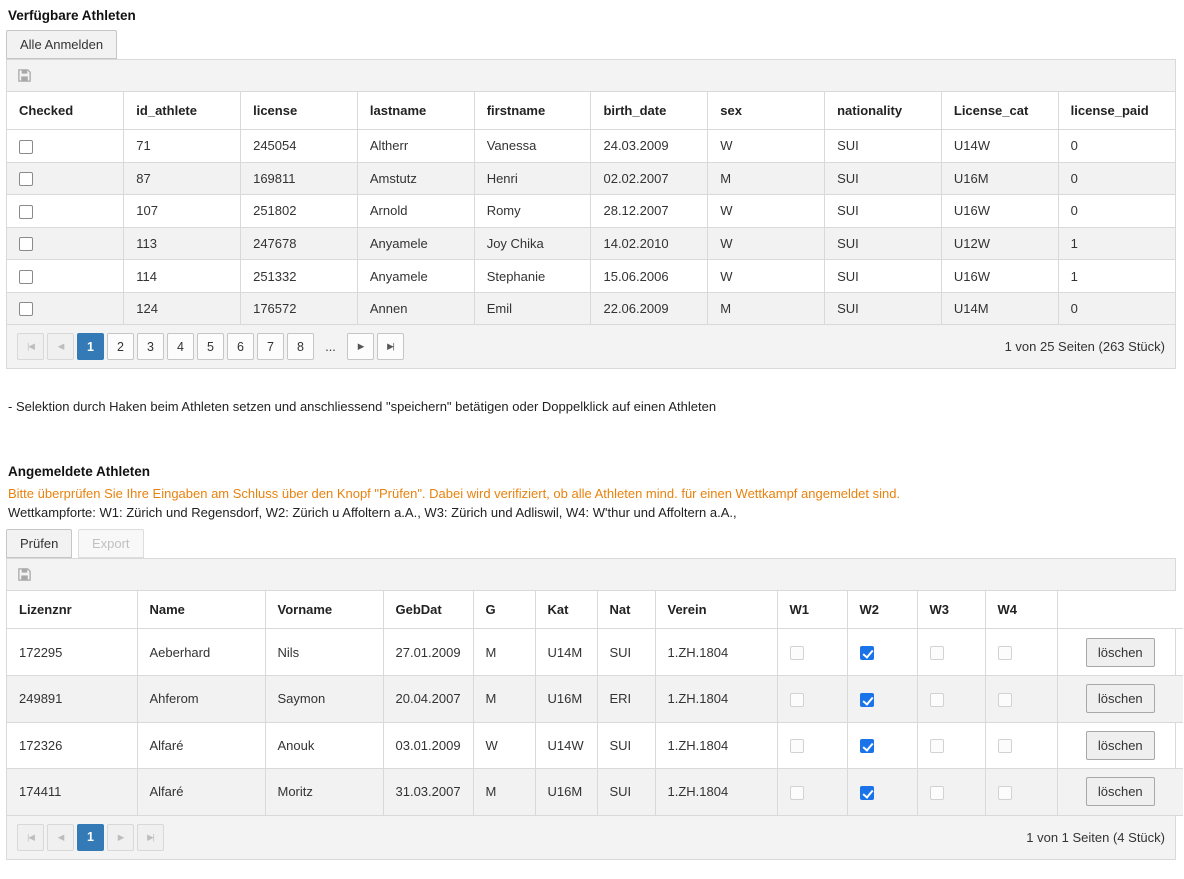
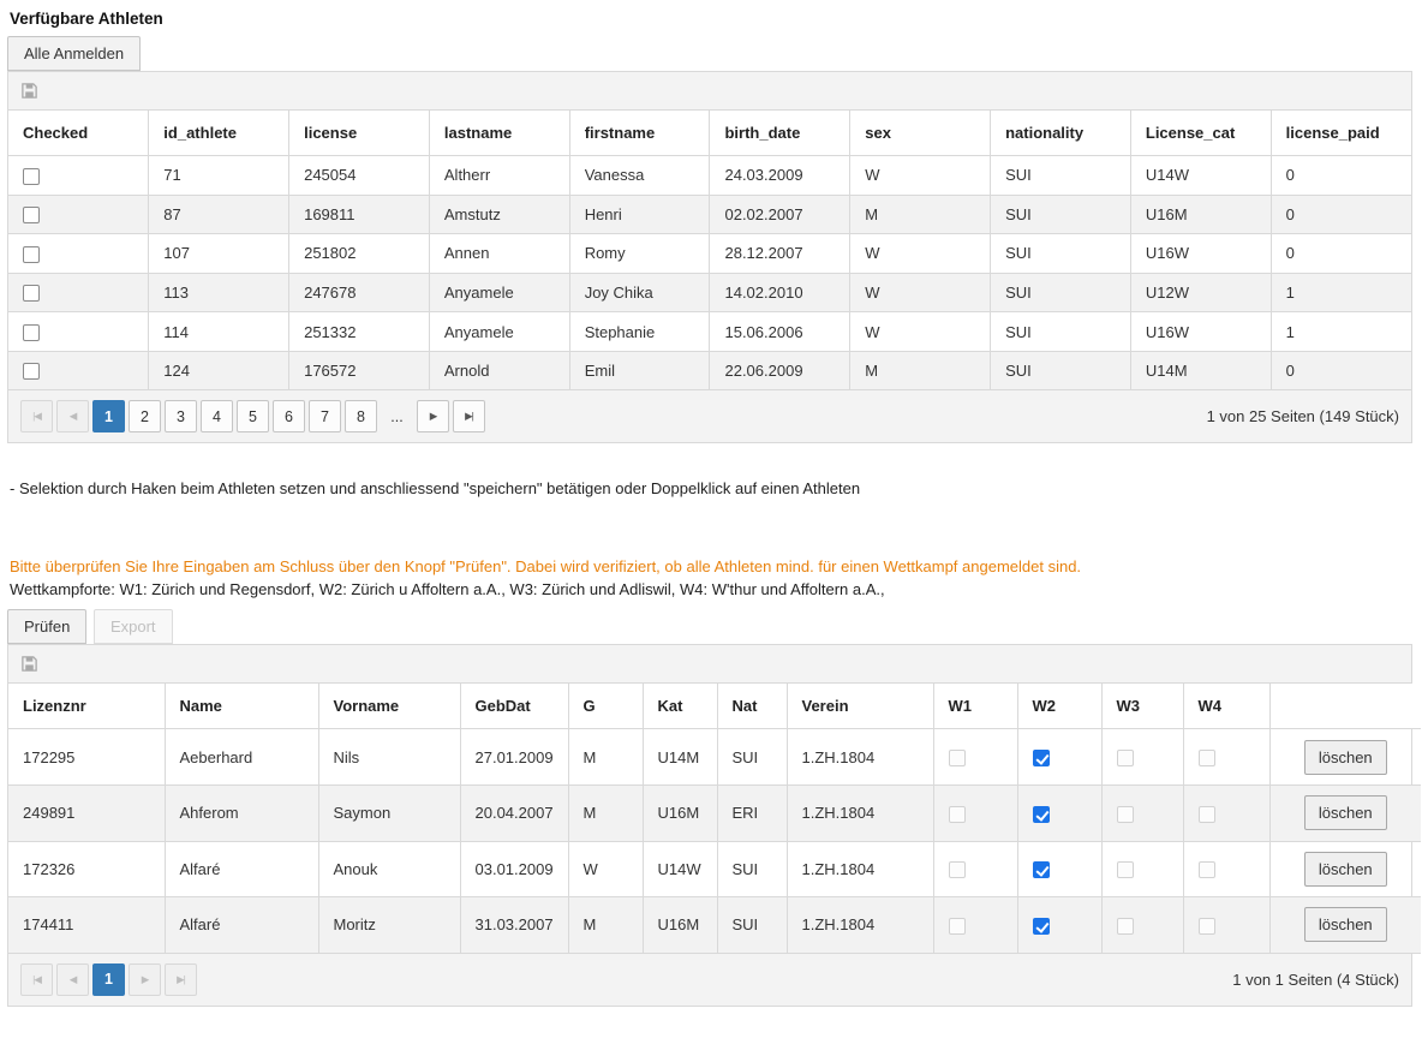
  Verfügbare Athleten
  Alle Anmelden
  	Checked	id_athlete	license	lastname	firstname	birth_date	sex	nationality	License_cat	license_paid
  	71	245054	Altherr	Vanessa	24.03.2009	W	SUI	U14W	0
  	87	169811	Amstutz	Henri	02.02.2007	M	SUI	U16M	0
- 	107	251802	Arnold	Romy	28.12.2007	W	SUI	U16W	0
+ 	107	251802	Annen	Romy	28.12.2007	W	SUI	U16W	0
  	113	247678	Anyamele	Joy Chika	14.02.2010	W	SUI	U12W	1
  	114	251332	Anyamele	Stephanie	15.06.2006	W	SUI	U16W	1
- 	124	176572	Annen	Emil	22.06.2009	M	SUI	U14M	0
+ 	124	176572	Arnold	Emil	22.06.2009	M	SUI	U14M	0
  |◀
  ◀
  1
  2
  3
  4
  5
  6
  7
  8
  ...
  ▶
  ▶|
- 1 von 25 Seiten (263 Stück)
+ 1 von 25 Seiten (149 Stück)
  - Selektion durch Haken beim Athleten setzen und anschliessend "speichern" betätigen oder Doppelklick auf einen Athleten
- Angemeldete Athleten
  Bitte überprüfen Sie Ihre Eingaben am Schluss über den Knopf "Prüfen". Dabei wird verifiziert, ob alle Athleten mind. für einen Wettkampf angemeldet sind.
  Wettkampforte: W1: Zürich und Regensdorf, W2: Zürich u Affoltern a.A., W3: Zürich und Adliswil, W4: W'thur und Affoltern a.A.,
  Prüfen Export
  	Lizenznr	Name	Vorname	GebDat	G	Kat	Nat	Verein	W1	W2	W3	W4
  172295	Aeberhard	Nils	27.01.2009	M	U14M	SUI	1.ZH.1804					löschen
  249891	Ahferom	Saymon	20.04.2007	M	U16M	ERI	1.ZH.1804					löschen
  172326	Alfaré	Anouk	03.01.2009	W	U14W	SUI	1.ZH.1804					löschen
  174411	Alfaré	Moritz	31.03.2007	M	U16M	SUI	1.ZH.1804					löschen
  |◀
  ◀
  1
  ▶
  ▶|
  1 von 1 Seiten (4 Stück)
